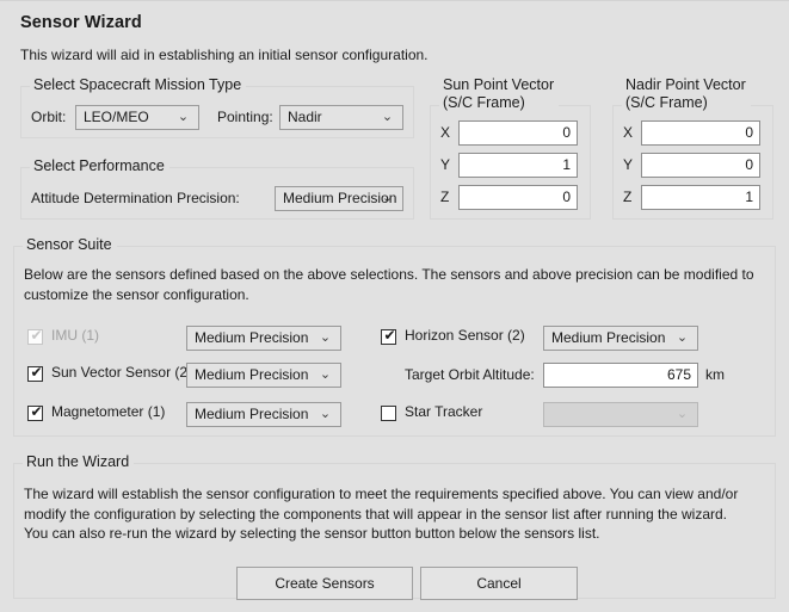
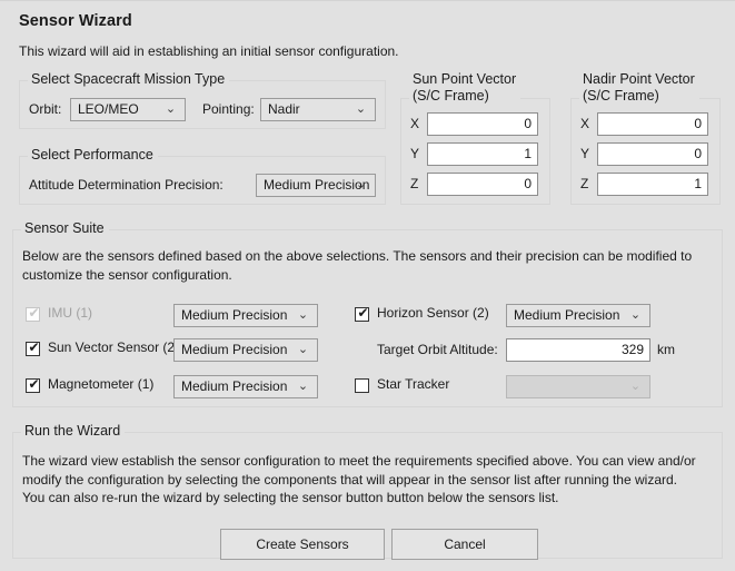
  Sensor Wizard
  This wizard will aid in establishing an initial sensor configuration.
  Select Spacecraft Mission Type
  Orbit:
  LEO/MEO
  ⌄
  Pointing:
  Nadir
  ⌄
  Select Performance
  Attitude Determination Precision:
  Medium Precision
  ⌄
  Sun Point Vector
  (S/C Frame)
  X
  0
  Y
  1
  Z
  0
  Nadir Point Vector
  (S/C Frame)
  X
  0
  Y
  0
  Z
  1
  Sensor Suite
- Below are the sensors defined based on the above selections. The sensors and above precision can be modified to
+ Below are the sensors defined based on the above selections. The sensors and their precision can be modified to
  customize the sensor configuration.
  ✔
  IMU (1)
  Medium Precision
  ⌄
  ✔
  Sun Vector Sensor (2
  Medium Precision
  ⌄
  ✔
  Magnetometer (1)
  Medium Precision
  ⌄
  ✔
  Horizon Sensor (2)
  Medium Precision
  ⌄
  Target Orbit Altitude:
- 675
+ 329
  km
  Star Tracker
  ⌄
  Run the Wizard
- The wizard will establish the sensor configuration to meet the requirements specified above. You can view and/or
+ The wizard view establish the sensor configuration to meet the requirements specified above. You can view and/or
  modify the configuration by selecting the components that will appear in the sensor list after running the wizard.
  You can also re-run the wizard by selecting the sensor button button below the sensors list.
  Create Sensors
  Cancel
